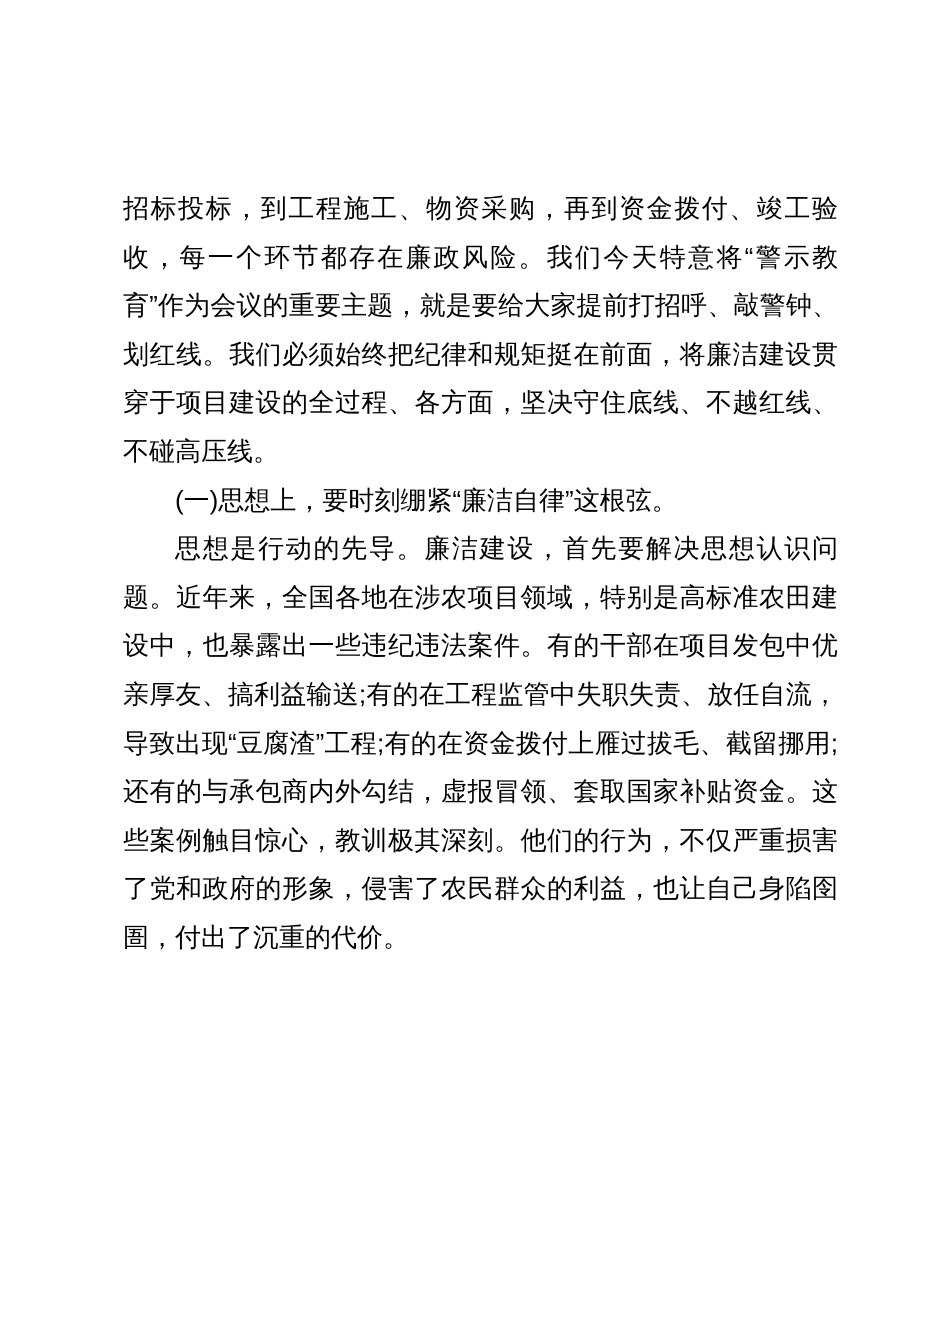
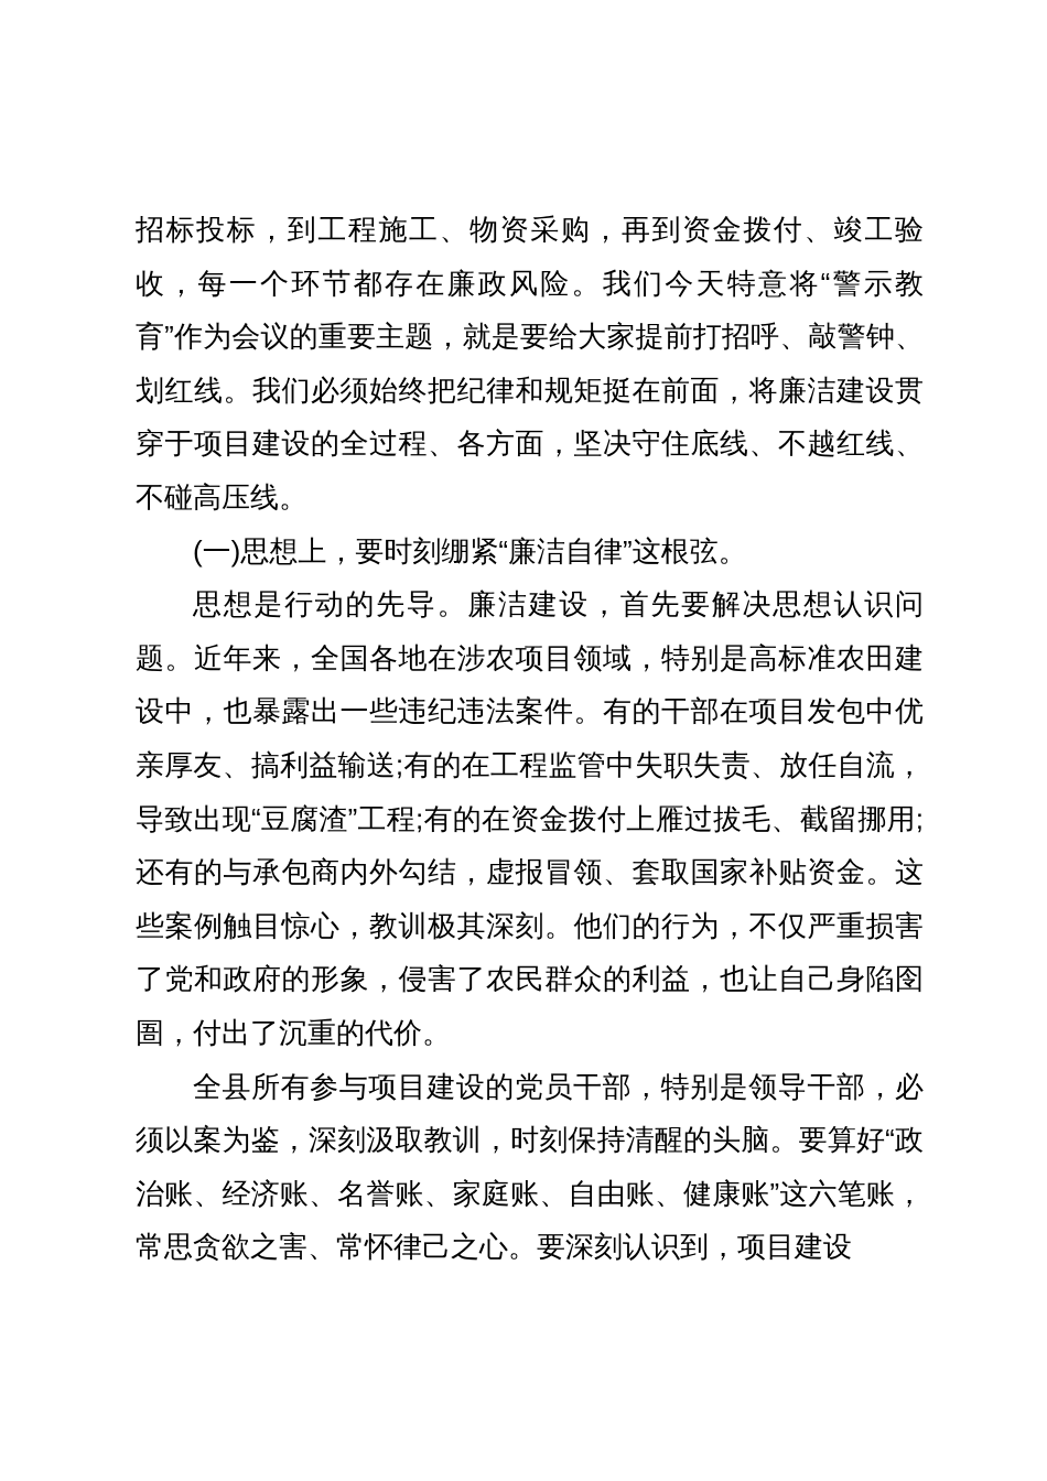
  招标投标，到工程施工、物资采购，再到资金拨付、竣工验收，每一个环节都存在廉政风险。我们今天特意将“警示教育”作为会议的重要主题，就是要给大家提前打招呼、敲警钟、划红线。我们必须始终把纪律和规矩挺在前面，将廉洁建设贯穿于项目建设的全过程、各方面，坚决守住底线、不越红线、不碰高压线。
  (一)思想上，要时刻绷紧“廉洁自律”这根弦。
  思想是行动的先导。廉洁建设，首先要解决思想认识问题。近年来，全国各地在涉农项目领域，特别是高标准农田建设中，也暴露出一些违纪违法案件。有的干部在项目发包中优亲厚友、搞利益输送;有的在工程监管中失职失责、放任自流，导致出现“豆腐渣”工程;有的在资金拨付上雁过拔毛、截留挪用;还有的与承包商内外勾结，虚报冒领、套取国家补贴资金。这些案例触目惊心，教训极其深刻。他们的行为，不仅严重损害了党和政府的形象，侵害了农民群众的利益，也让自己身陷囹圄，付出了沉重的代价。
+ 全县所有参与项目建设的党员干部，特别是领导干部，必须以案为鉴，深刻汲取教训，时刻保持清醒的头脑。要算好“政治账、经济账、名誉账、家庭账、自由账、健康账”这六笔账，常思贪欲之害、常怀律己之心。要深刻认识到，项目建设
